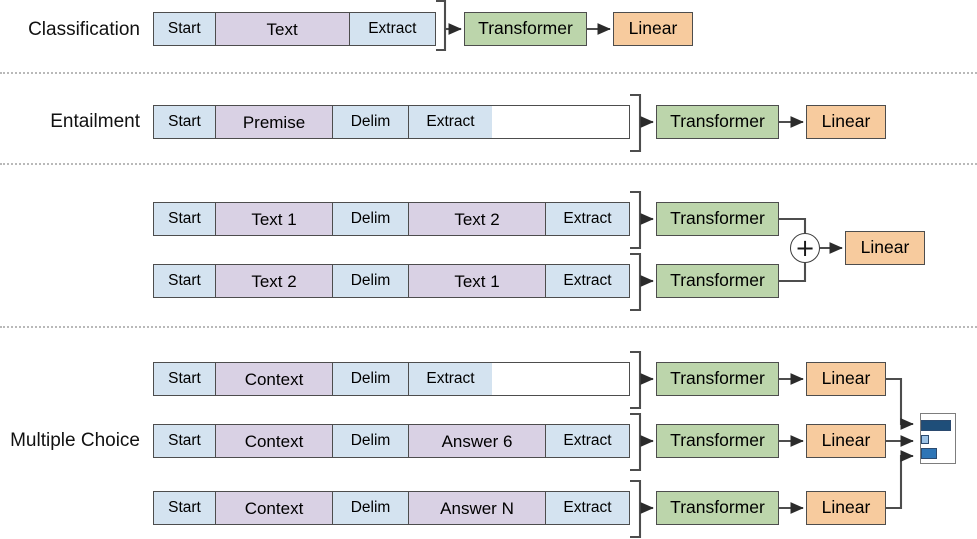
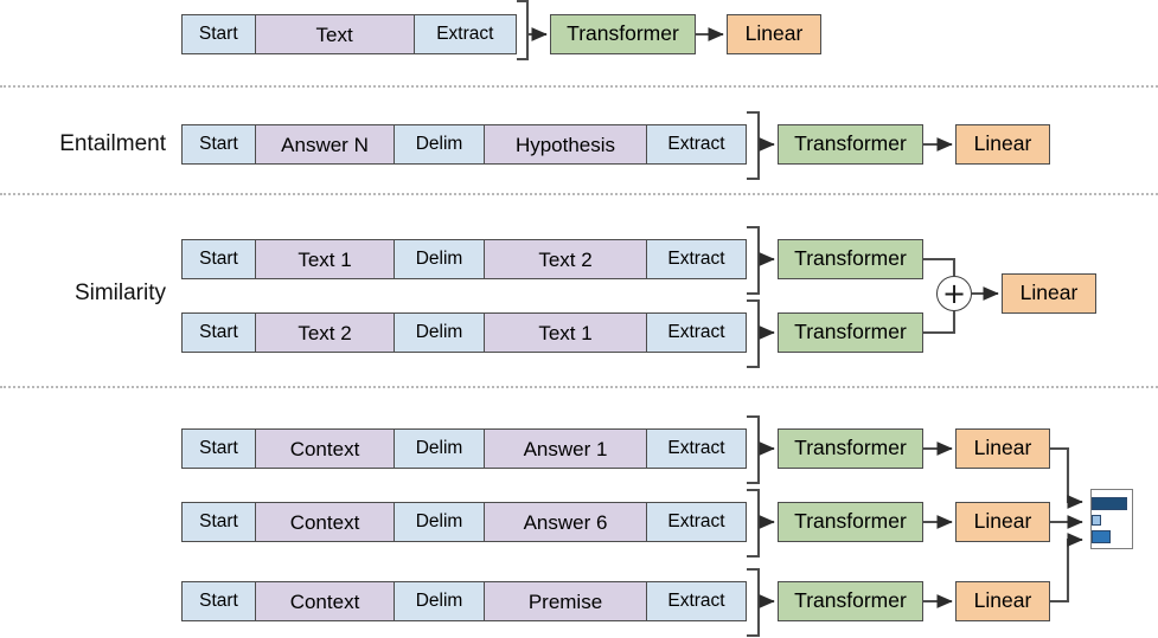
- Classification
  Start
  Text
  Extract
  Transformer
  Linear
  Entailment
  Start
- Premise
+ Answer N
  Delim
+ Hypothesis
  Extract
  Transformer
  Linear
+ Similarity
  Start
  Text 1
  Delim
  Text 2
  Extract
  Start
  Text 2
  Delim
  Text 1
  Extract
  Transformer
  Transformer
  +
  Linear
- Multiple Choice
  Start
  Context
  Delim
+ Answer 1
  Extract
  Start
  Context
  Delim
  Answer 6
  Extract
  Start
  Context
  Delim
- Answer N
+ Premise
  Extract
  Transformer
  Transformer
  Transformer
  Linear
  Linear
  Linear
